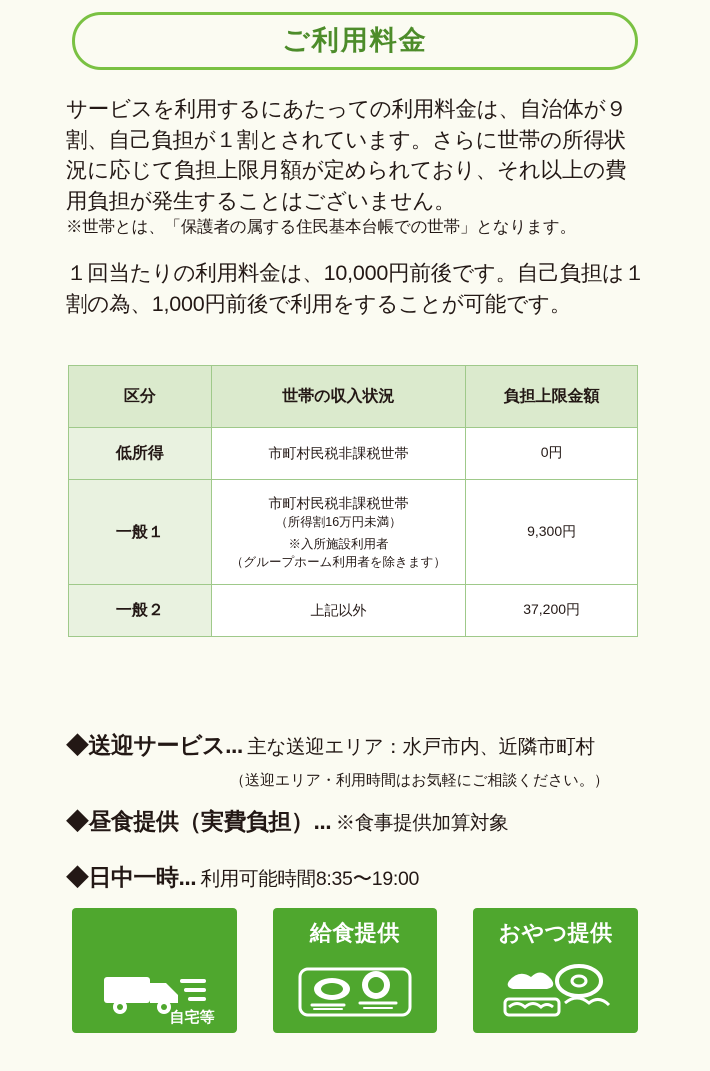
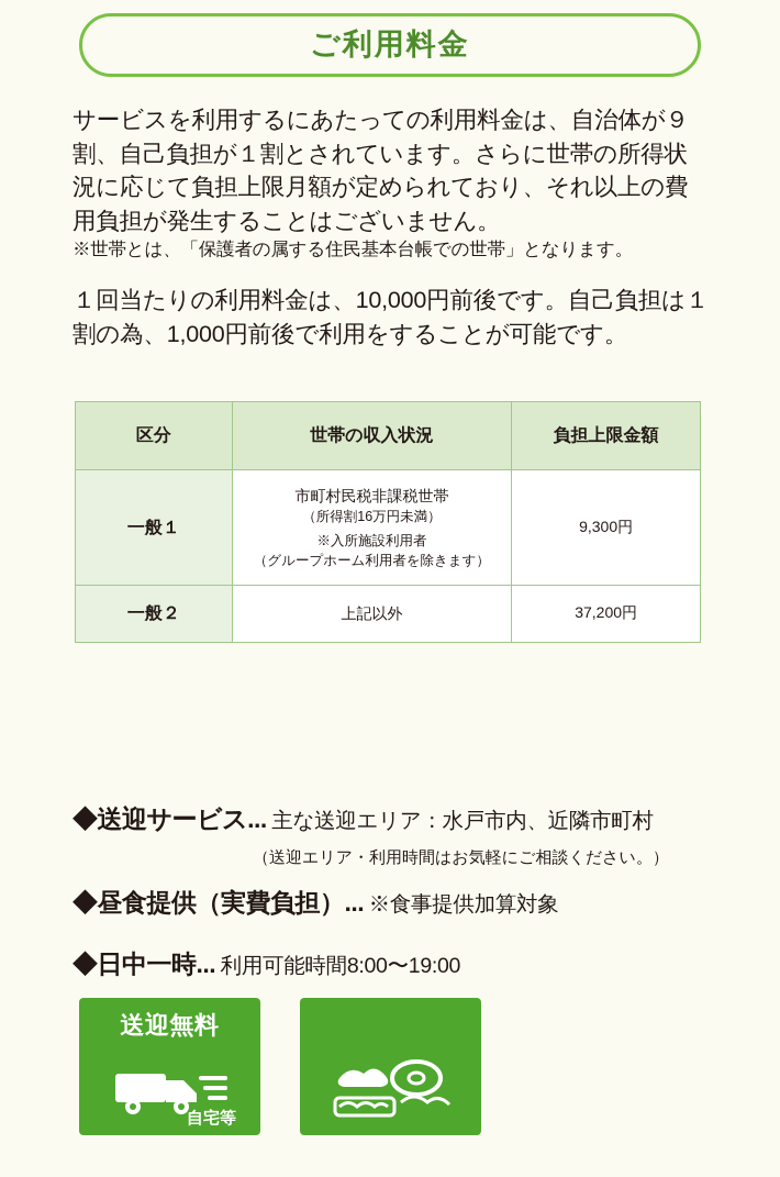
  ご利用料金
  サービスを利用するにあたっての利用料金は、自治体が９割、自己負担が１割とされています。さらに世帯の所得状況に応じて負担上限月額が定められており、それ以上の費用負担が発生することはございません。
  ※世帯とは、「保護者の属する住民基本台帳での世帯」となります。
  １回当たりの利用料金は、10,000円前後です。自己負担は１割の為、1,000円前後で利用をすることが可能です。
  区分	世帯の収入状況	負担上限金額
- 低所得	市町村民税非課税世帯	0円
  一般１	市町村民税非課税世帯 （所得割16万円未満） ※入所施設利用者 （グループホーム利用者を除きます）	9,300円
  一般２	上記以外	37,200円
  ◆送迎サービス... 主な送迎エリア：水戸市内、近隣市町村
  （送迎エリア・利用時間はお気軽にご相談ください。）
  ◆昼食提供（実費負担）... ※食事提供加算対象
- ◆日中一時... 利用可能時間8:35〜19:00
+ ◆日中一時... 利用可能時間8:00〜19:00
+ 送迎無料
  自宅等
- 給食提供
- おやつ提供
